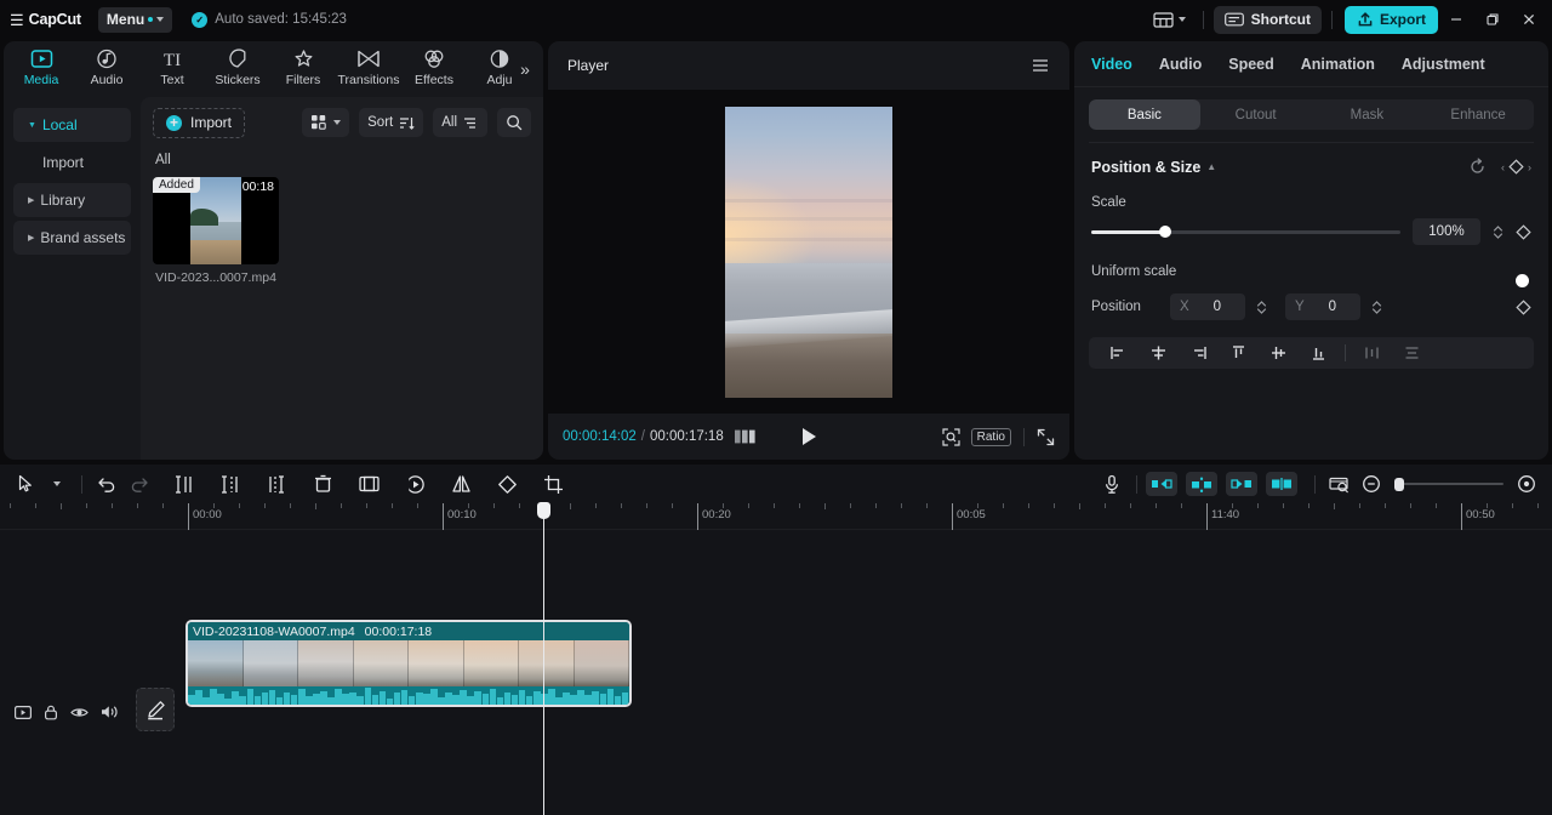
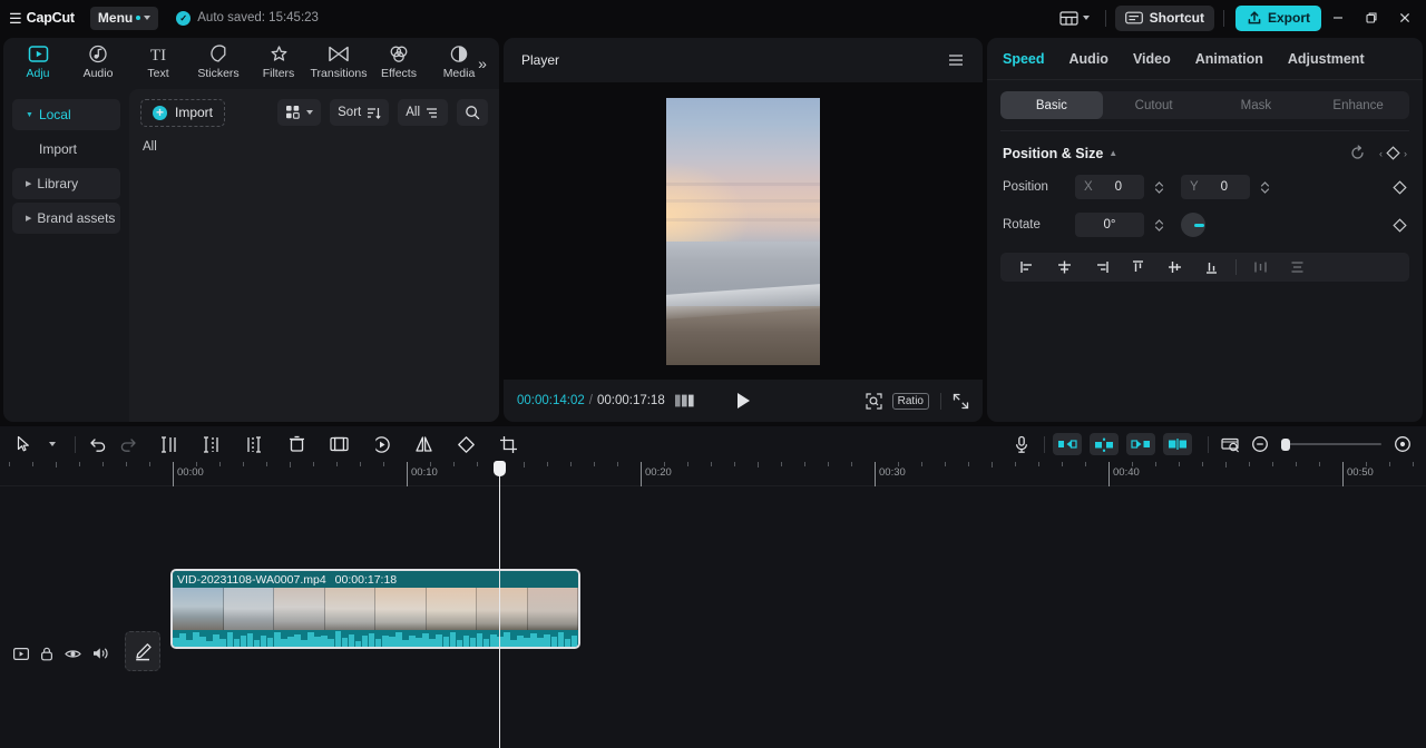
  ☰
  CapCut
  Menu
  ✓
  Auto saved: 15:45:23
  Shortcut
  Export
- Media
+ Adju
  Audio
  TI
  Text
  Stickers
  Filters
  Transitions
  Effects
- Adju
+ Media
  »
  Local
  Import
  Library
  Brand assets
  +
  Import
  Sort
  All
  All
- Added
- 00:18
- VID-2023...0007.mp4
  Player
  00:00:14:02
  /
  00:00:17:18
  Ratio
- Video
+ Speed
  Audio
- Speed
+ Video
  Animation
  Adjustment
  Basic
  Cutout
  Mask
  Enhance
  Position & Size
  ▲
  ‹
  ›
- Scale
- 100%
- Uniform scale
  Position
  X
  0
  Y
  0
+ Rotate
+ 0°
  00:00
  00:10
  00:20
- 00:05
+ 00:30
- 11:40
+ 00:40
  00:50
  VID-20231108-WA0007.mp4
  00:00:17:18
